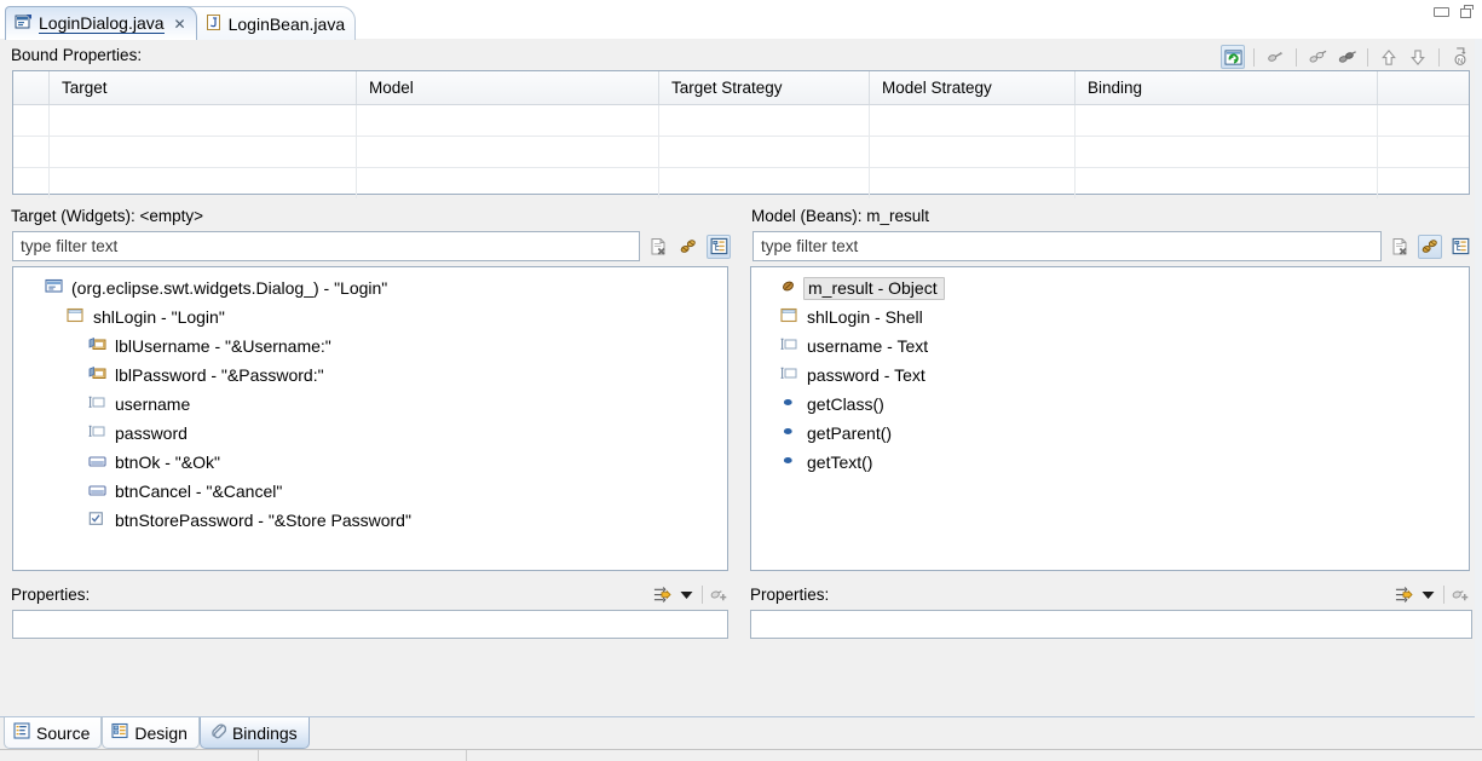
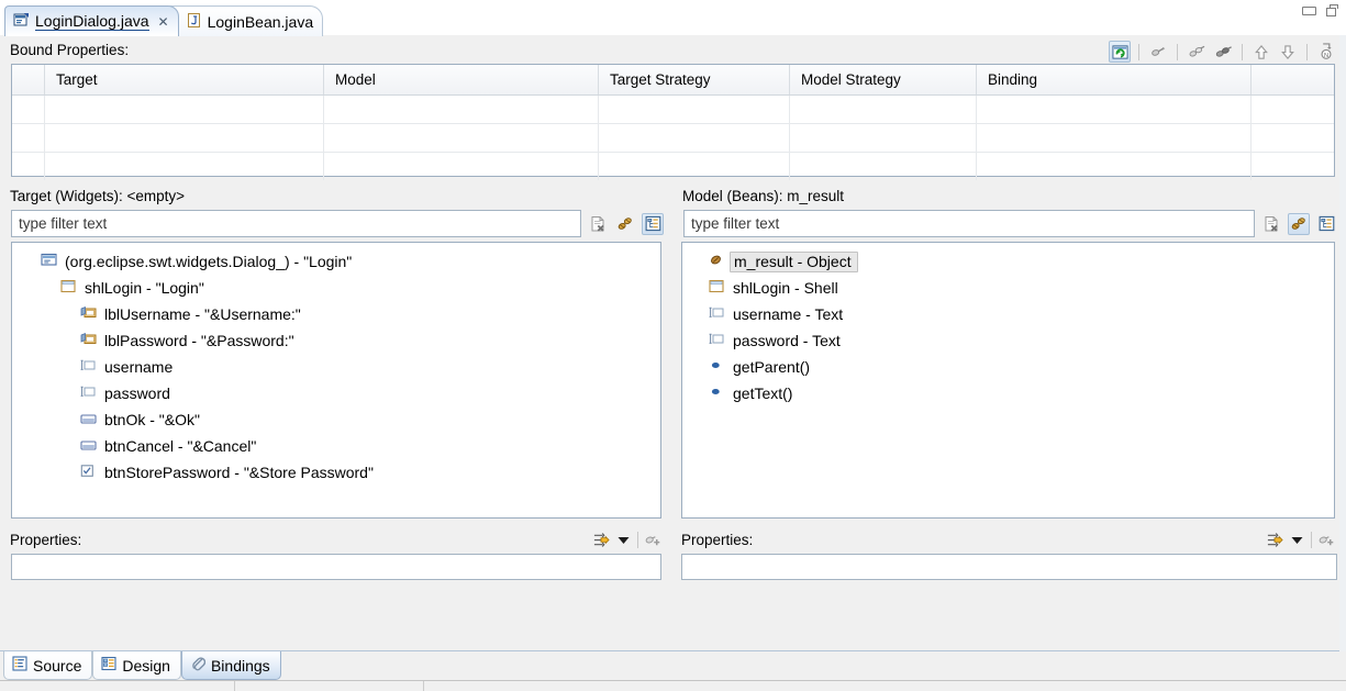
  LoginDialog.java
  ✕
  LoginBean.java
  Bound Properties:
  Target
  Model
  Target Strategy
  Model Strategy
  Binding
  Target (Widgets): <empty>
  type filter text
  (org.eclipse.swt.widgets.Dialog_) - "Login"
  shlLogin - "Login"
  lblUsername - "&Username:"
  lblPassword - "&Password:"
  username
  password
  btnOk - "&Ok"
  btnCancel - "&Cancel"
  btnStorePassword - "&Store Password"
  Properties:
  Model (Beans): m_result
  type filter text
  m_result - Object
  shlLogin - Shell
  username - Text
  password - Text
- getClass()
  getParent()
  getText()
  Properties:
  Source
  Design
  Bindings
